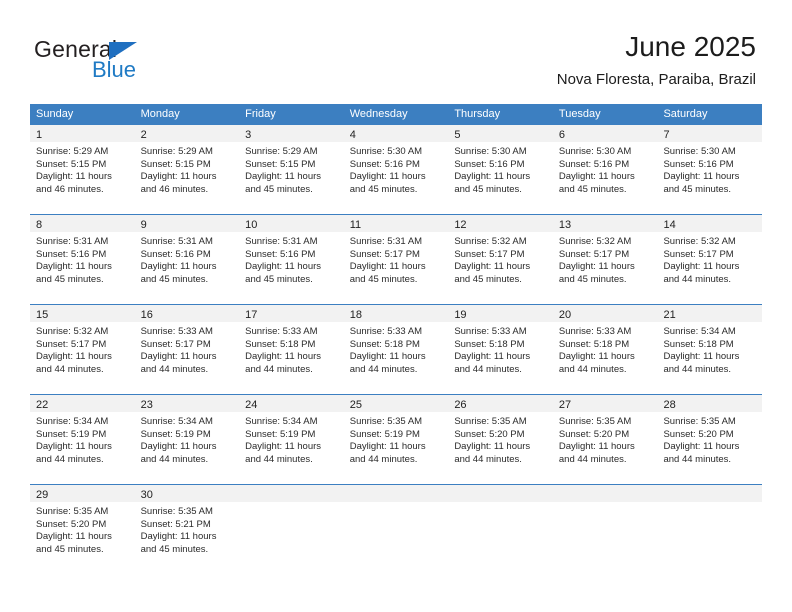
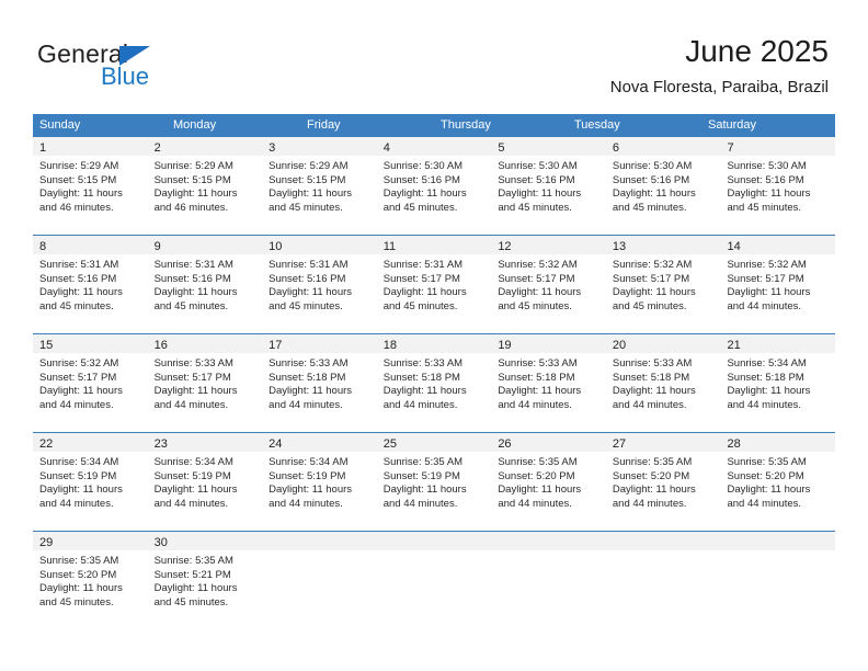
  General
  Blue
  June 2025
  Nova Floresta, Paraiba, Brazil
  Sunday
  Monday
  Friday
- Wednesday
  Thursday
  Tuesday
  Saturday
  1
  Sunrise: 5:29 AM
  Sunset: 5:15 PM
  Daylight: 11 hours
  and 46 minutes.
  2
  Sunrise: 5:29 AM
  Sunset: 5:15 PM
  Daylight: 11 hours
  and 46 minutes.
  3
  Sunrise: 5:29 AM
  Sunset: 5:15 PM
  Daylight: 11 hours
  and 45 minutes.
  4
  Sunrise: 5:30 AM
  Sunset: 5:16 PM
  Daylight: 11 hours
  and 45 minutes.
  5
  Sunrise: 5:30 AM
  Sunset: 5:16 PM
  Daylight: 11 hours
  and 45 minutes.
  6
  Sunrise: 5:30 AM
  Sunset: 5:16 PM
  Daylight: 11 hours
  and 45 minutes.
  7
  Sunrise: 5:30 AM
  Sunset: 5:16 PM
  Daylight: 11 hours
  and 45 minutes.
  8
  Sunrise: 5:31 AM
  Sunset: 5:16 PM
  Daylight: 11 hours
  and 45 minutes.
  9
  Sunrise: 5:31 AM
  Sunset: 5:16 PM
  Daylight: 11 hours
  and 45 minutes.
  10
  Sunrise: 5:31 AM
  Sunset: 5:16 PM
  Daylight: 11 hours
  and 45 minutes.
  11
  Sunrise: 5:31 AM
  Sunset: 5:17 PM
  Daylight: 11 hours
  and 45 minutes.
  12
  Sunrise: 5:32 AM
  Sunset: 5:17 PM
  Daylight: 11 hours
  and 45 minutes.
  13
  Sunrise: 5:32 AM
  Sunset: 5:17 PM
  Daylight: 11 hours
  and 45 minutes.
  14
  Sunrise: 5:32 AM
  Sunset: 5:17 PM
  Daylight: 11 hours
  and 44 minutes.
  15
  Sunrise: 5:32 AM
  Sunset: 5:17 PM
  Daylight: 11 hours
  and 44 minutes.
  16
  Sunrise: 5:33 AM
  Sunset: 5:17 PM
  Daylight: 11 hours
  and 44 minutes.
  17
  Sunrise: 5:33 AM
  Sunset: 5:18 PM
  Daylight: 11 hours
  and 44 minutes.
  18
  Sunrise: 5:33 AM
  Sunset: 5:18 PM
  Daylight: 11 hours
  and 44 minutes.
  19
  Sunrise: 5:33 AM
  Sunset: 5:18 PM
  Daylight: 11 hours
  and 44 minutes.
  20
  Sunrise: 5:33 AM
  Sunset: 5:18 PM
  Daylight: 11 hours
  and 44 minutes.
  21
  Sunrise: 5:34 AM
  Sunset: 5:18 PM
  Daylight: 11 hours
  and 44 minutes.
  22
  Sunrise: 5:34 AM
  Sunset: 5:19 PM
  Daylight: 11 hours
  and 44 minutes.
  23
  Sunrise: 5:34 AM
  Sunset: 5:19 PM
  Daylight: 11 hours
  and 44 minutes.
  24
  Sunrise: 5:34 AM
  Sunset: 5:19 PM
  Daylight: 11 hours
  and 44 minutes.
  25
  Sunrise: 5:35 AM
  Sunset: 5:19 PM
  Daylight: 11 hours
  and 44 minutes.
  26
  Sunrise: 5:35 AM
  Sunset: 5:20 PM
  Daylight: 11 hours
  and 44 minutes.
  27
  Sunrise: 5:35 AM
  Sunset: 5:20 PM
  Daylight: 11 hours
  and 44 minutes.
  28
  Sunrise: 5:35 AM
  Sunset: 5:20 PM
  Daylight: 11 hours
  and 44 minutes.
  29
  Sunrise: 5:35 AM
  Sunset: 5:20 PM
  Daylight: 11 hours
  and 45 minutes.
  30
  Sunrise: 5:35 AM
  Sunset: 5:21 PM
  Daylight: 11 hours
  and 45 minutes.
